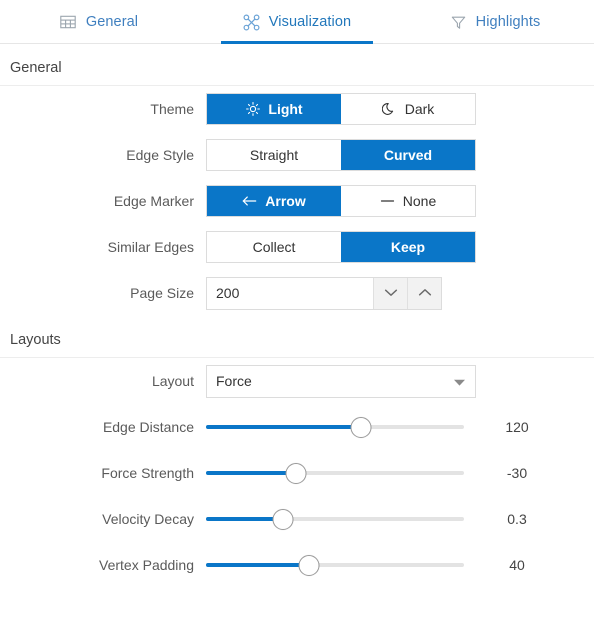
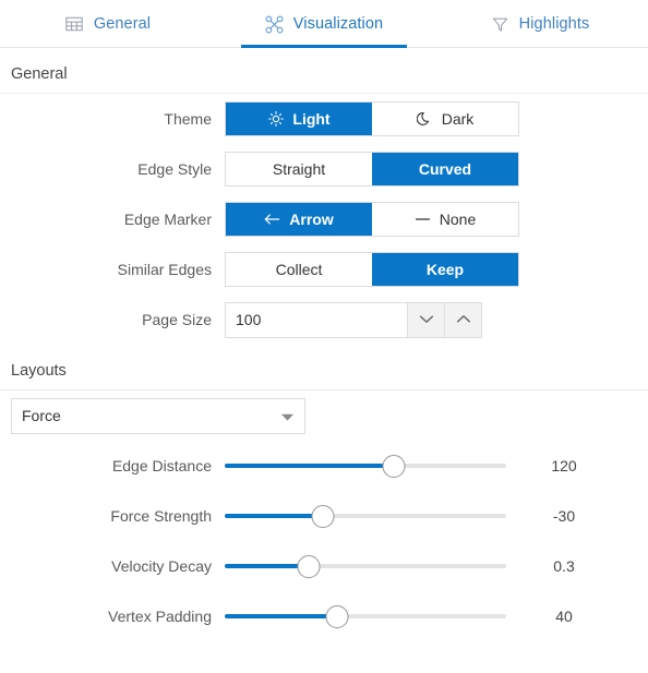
  General
  Visualization
  Highlights
  General
  Theme
  Light
  Dark
  Edge Style
  Straight
  Curved
  Edge Marker
  Arrow
  None
  Similar Edges
  Collect
  Keep
  Page Size
- 200
+ 100
  Layouts
- Layout
  Force
  Edge Distance
  120
  Force Strength
  -30
  Velocity Decay
  0.3
  Vertex Padding
  40
